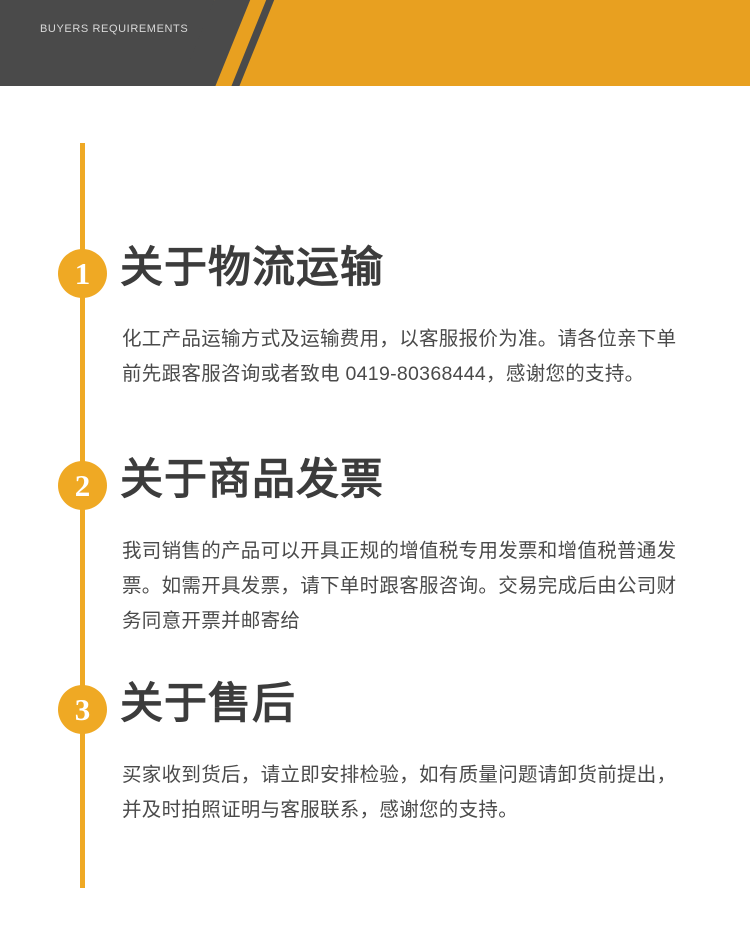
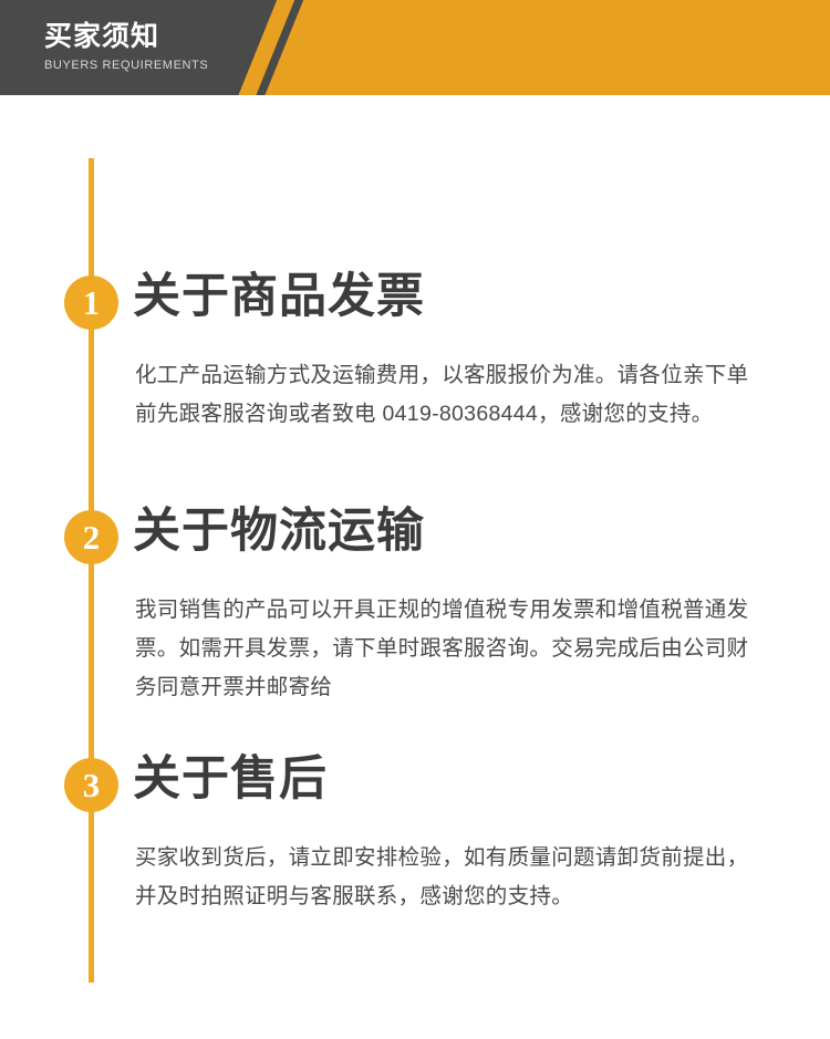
+ 买家须知
  BUYERS REQUIREMENTS
  1
- 关于物流运输
+ 关于商品发票
  化工产品运输方式及运输费用，以客服报价为准。请各位亲下单前先跟客服咨询或者致电 0419-80368444，感谢您的支持。
  2
- 关于商品发票
+ 关于物流运输
  我司销售的产品可以开具正规的增值税专用发票和增值税普通发票。如需开具发票，请下单时跟客服咨询。交易完成后由公司财务同意开票并邮寄给
  3
  关于售后
  买家收到货后，请立即安排检验，如有质量问题请卸货前提出，并及时拍照证明与客服联系，感谢您的支持。
